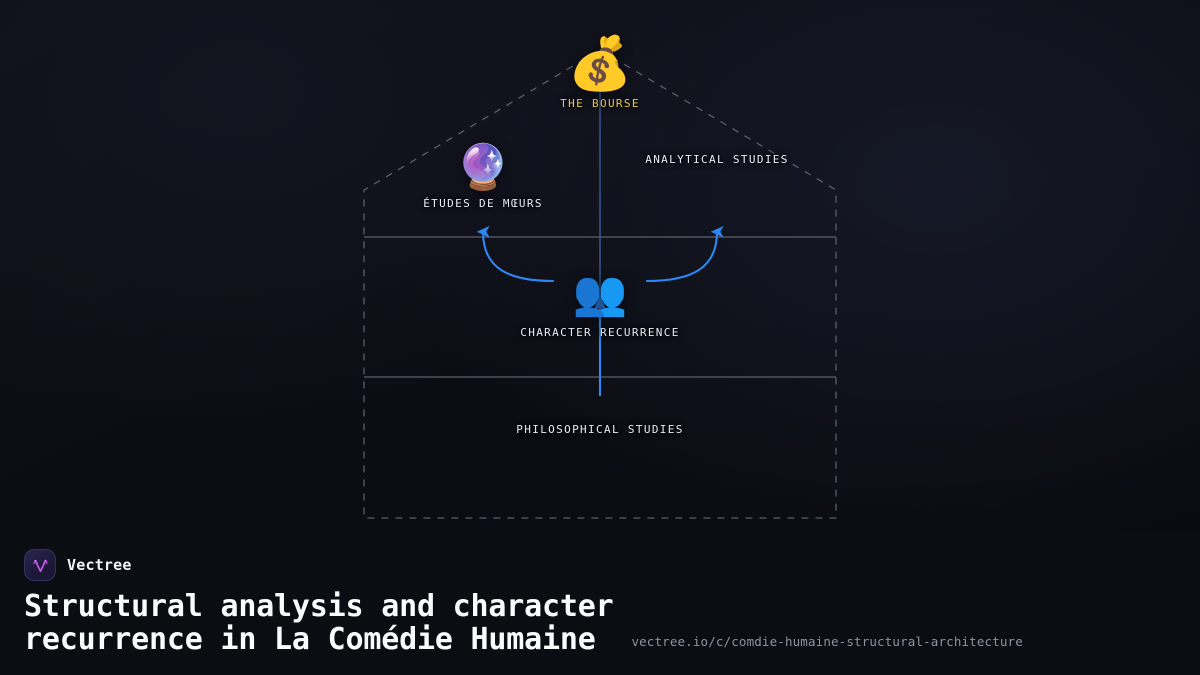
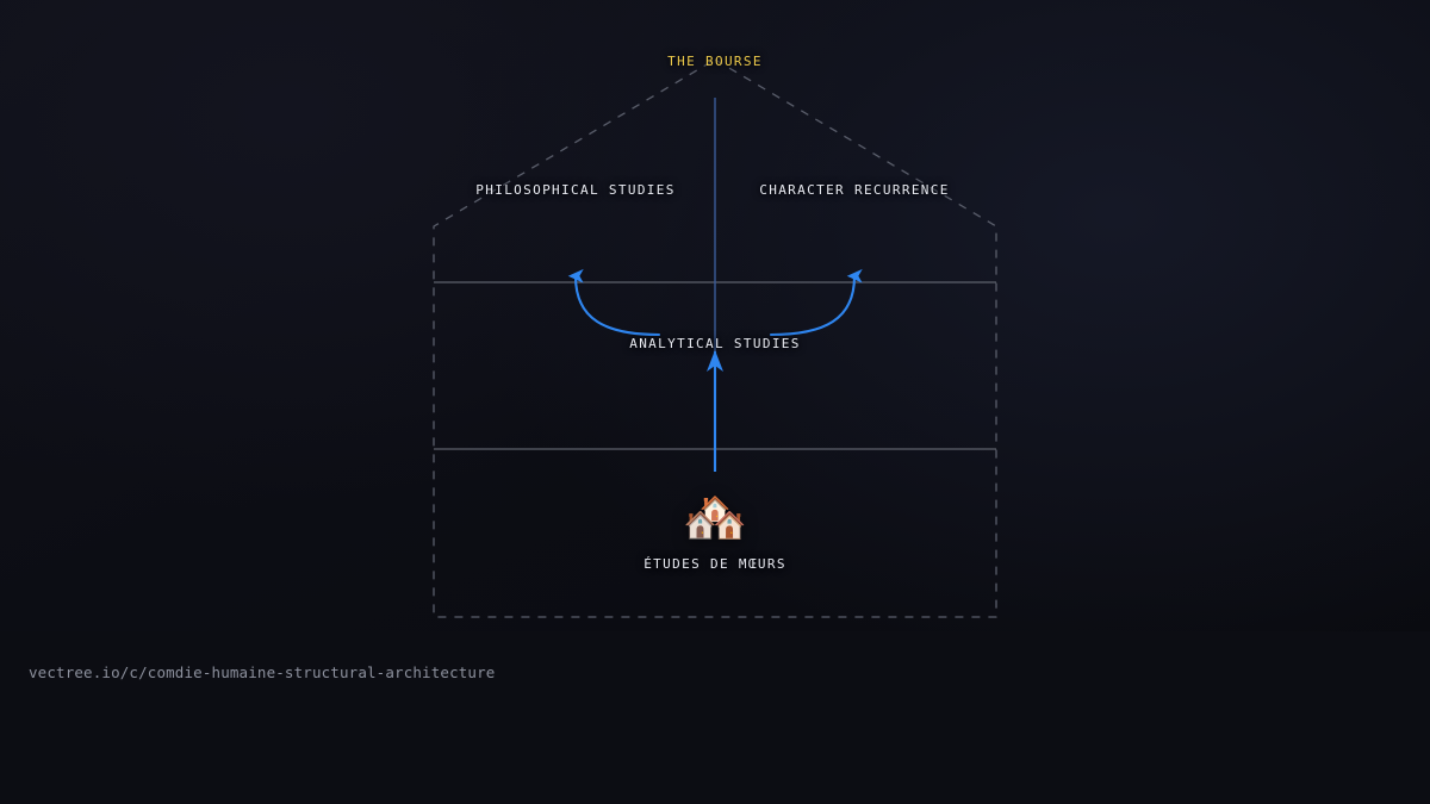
- 💰
  THE BOURSE
- 🔮
- ÉTUDES DE MŒURS
+ PHILOSOPHICAL STUDIES
- ANALYTICAL STUDIES
+ CHARACTER RECURRENCE
- 👥
- CHARACTER RECURRENCE
+ ANALYTICAL STUDIES
+ 🏘️
- PHILOSOPHICAL STUDIES
+ ÉTUDES DE MŒURS
- Vectree
- Structural analysis and character
- recurrence in La Comédie Humaine
  vectree.io/c/comdie-humaine-structural-architecture
